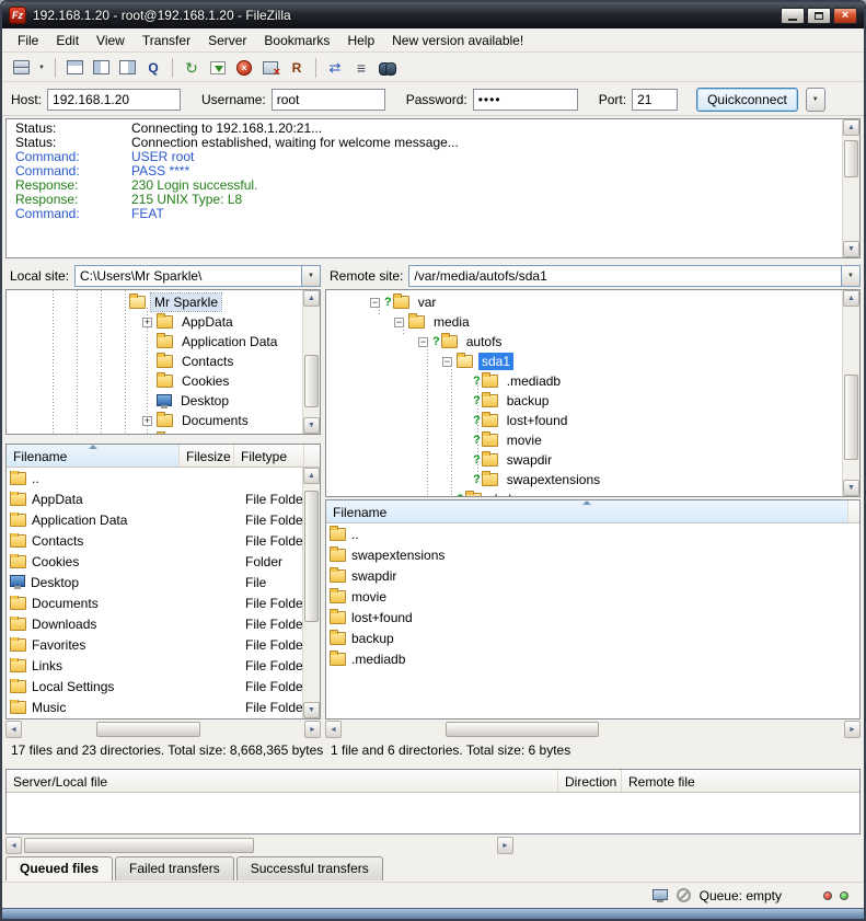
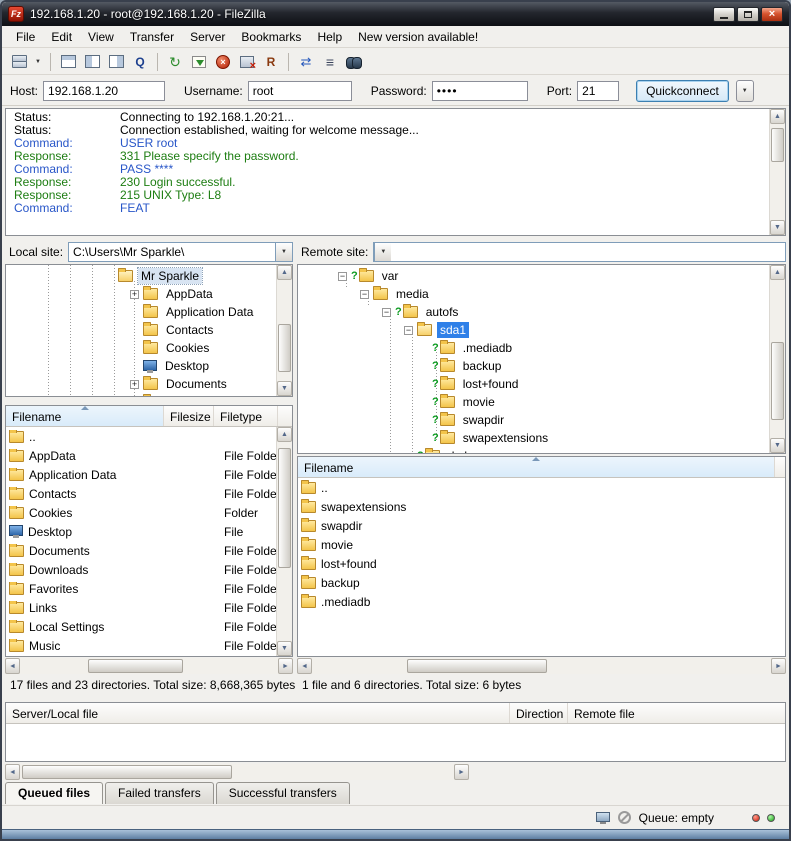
  Fz
  192.168.1.20 - root@192.168.1.20 - FileZilla
  ×
  File
  Edit
  View
  Transfer
  Server
  Bookmarks
  Help
  New version available!
  Q
  ↻
  ×
  R
  ⇄
  ≡
  Host:
  192.168.1.20
  Username:
  root
  Password:
  ••••
  Port:
  21
  Quickconnect
  Status: Connecting to 192.168.1.20:21...
  Status: Connection established, waiting for welcome message...
  Command: USER root
+ Response: 331 Please specify the password.
  Command: PASS ****
  Response: 230 Login successful.
  Response: 215 UNIX Type: L8
  Command: FEAT
  Local site:
  C:\Users\Mr Sparkle\
  Remote site:
- /var/media/autofs/sda1
  Mr Sparkle
  +
  AppData
  Application Data
  Contacts
  Cookies
  Desktop
  +
  Documents
  −
  ?
  var
  −
  media
  −
  ?
  autofs
  −
  sda1
  ?
  .mediadb
  ?
  backup
  ?
  lost+found
  ?
  movie
  ?
  swapdir
  ?
  swapextensions
  Filename
  Filesize
  Filetype
  ..
  AppData
  File Folde
  Application Data
  File Folde
  Contacts
  File Folde
  Cookies
  Folder
  Desktop
  File
  Documents
  File Folde
  Downloads
  File Folde
  Favorites
  File Folde
  Links
  File Folde
  Local Settings
  File Folde
  Music
  File Folde
  Filename
  ..
  swapextensions
  swapdir
  movie
  lost+found
  backup
  .mediadb
  17 files and 23 directories. Total size: 8,668,365 bytes
  1 file and 6 directories. Total size: 6 bytes
  Server/Local file
  Direction
  Remote file
  Queued files
  Failed transfers
  Successful transfers
  Queue: empty
